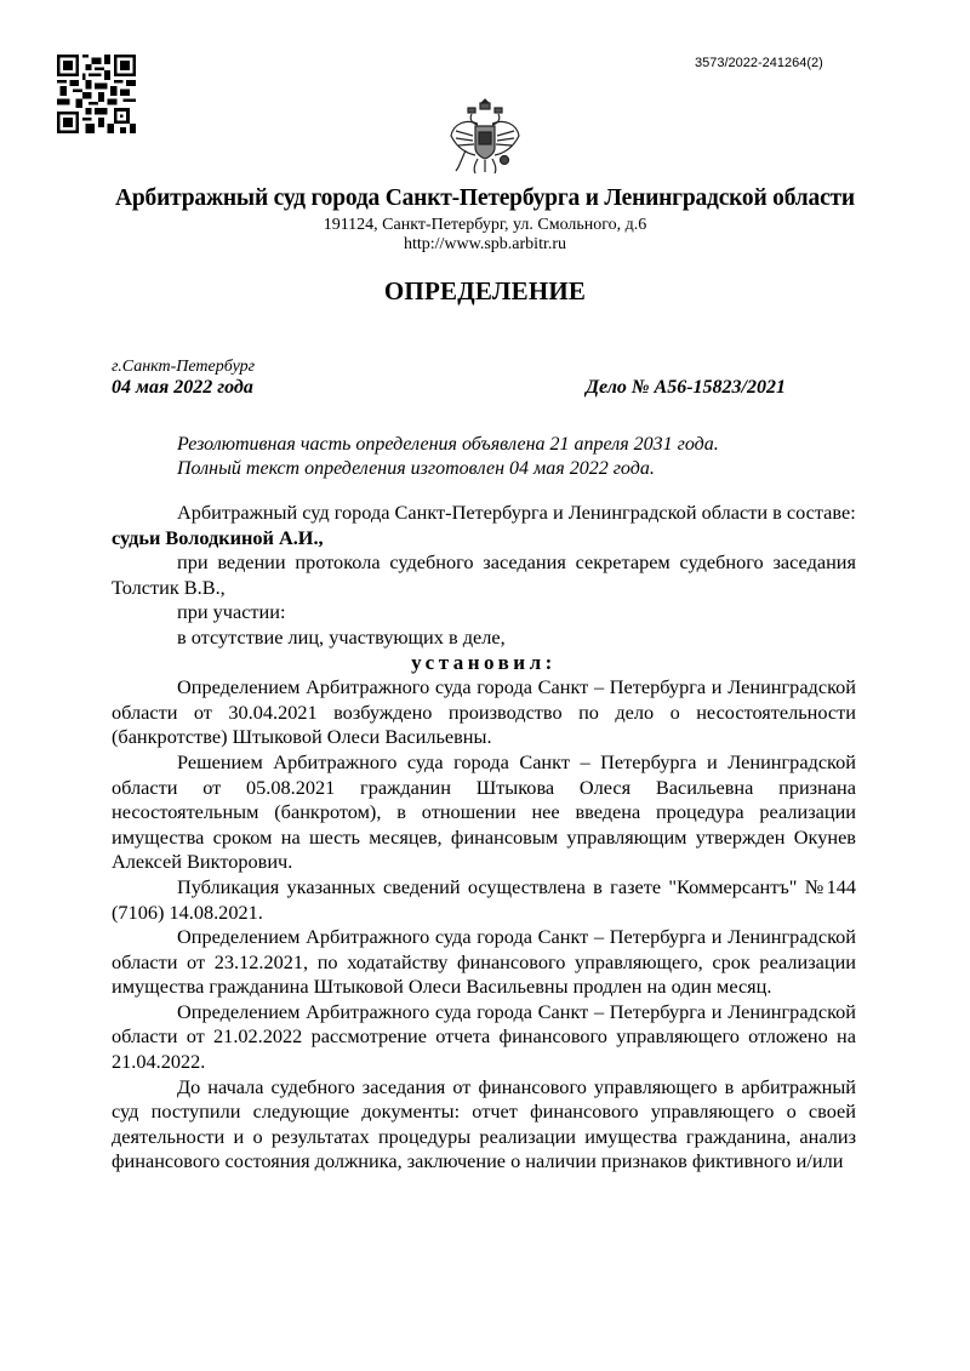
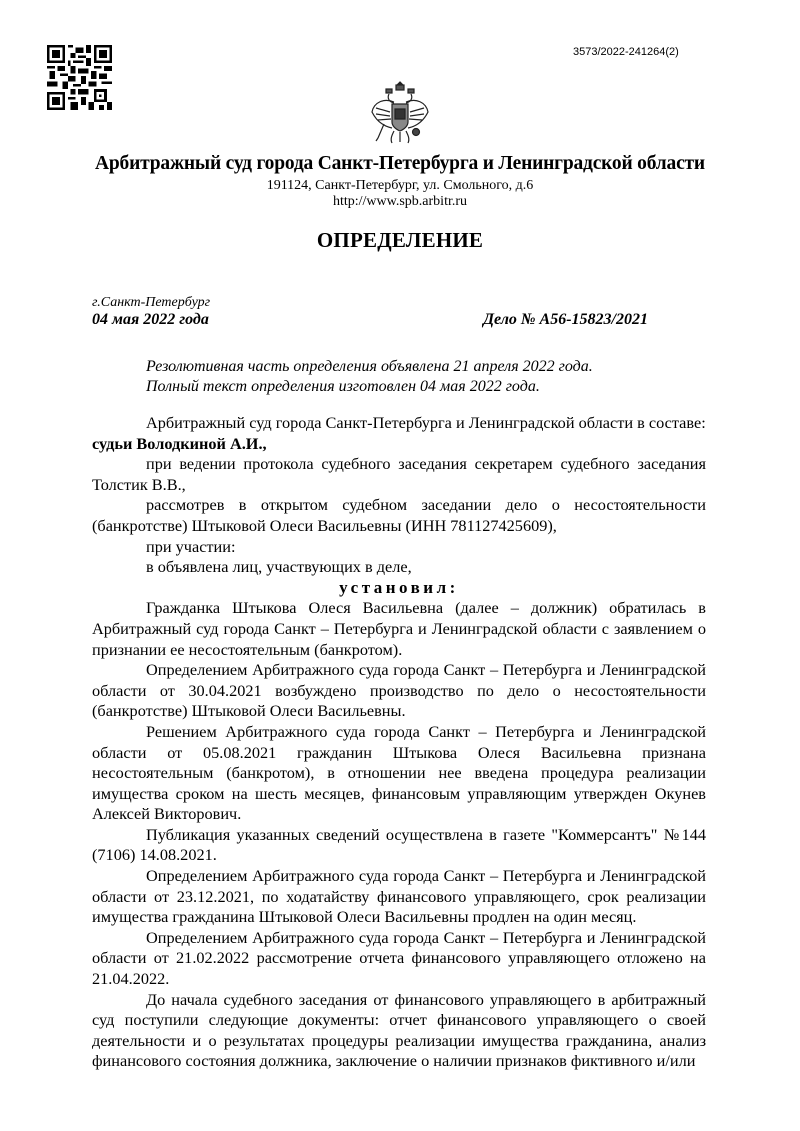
  3573/2022-241264(2)
  Арбитражный суд города Санкт-Петербурга и Ленинградской области
  191124, Санкт-Петербург, ул. Смольного, д.6
  http://www.spb.arbitr.ru
  ОПРЕДЕЛЕНИЕ
  г.Санкт-Петербург
  04 мая 2022 года
  Дело № А56-15823/2021
- Резолютивная часть определения объявлена 21 апреля 2031 года.
+ Резолютивная часть определения объявлена 21 апреля 2022 года.
  Полный текст определения изготовлен 04 мая 2022 года.
  Арбитражный суд города Санкт-Петербурга и Ленинградской области в составе:
  судьи Володкиной А.И.,
  при ведении протокола судебного заседания секретарем судебного заседания Толстик В.В.,
+ рассмотрев в открытом судебном заседании дело о несостоятельности (банкротстве) Штыковой Олеси Васильевны (ИНН 781127425609),
  при участии:
- в отсутствие лиц, участвующих в деле,
+ в объявлена лиц, участвующих в деле,
  установил:
+ Гражданка Штыкова Олеся Васильевна (далее – должник) обратилась в Арбитражный суд города Санкт – Петербурга и Ленинградской области с заявлением о признании ее несостоятельным (банкротом).
  Определением Арбитражного суда города Санкт – Петербурга и Ленинградской области от 30.04.2021 возбуждено производство по дело о несостоятельности (банкротстве) Штыковой Олеси Васильевны.
  Решением Арбитражного суда города Санкт – Петербурга и Ленинградской области от 05.08.2021 гражданин Штыкова Олеся Васильевна признана несостоятельным (банкротом), в отношении нее введена процедура реализации имущества сроком на шесть месяцев, финансовым управляющим утвержден Окунев Алексей Викторович.
  Публикация указанных сведений осуществлена в газете "Коммерсантъ" №144 (7106) 14.08.2021.
  Определением Арбитражного суда города Санкт – Петербурга и Ленинградской области от 23.12.2021, по ходатайству финансового управляющего, срок реализации имущества гражданина Штыковой Олеси Васильевны продлен на один месяц.
  Определением Арбитражного суда города Санкт – Петербурга и Ленинградской области от 21.02.2022 рассмотрение отчета финансового управляющего отложено на 21.04.2022.
  До начала судебного заседания от финансового управляющего в арбитражный суд поступили следующие документы: отчет финансового управляющего о своей деятельности и о результатах процедуры реализации имущества гражданина, анализ финансового состояния должника, заключение о наличии признаков фиктивного и/или
